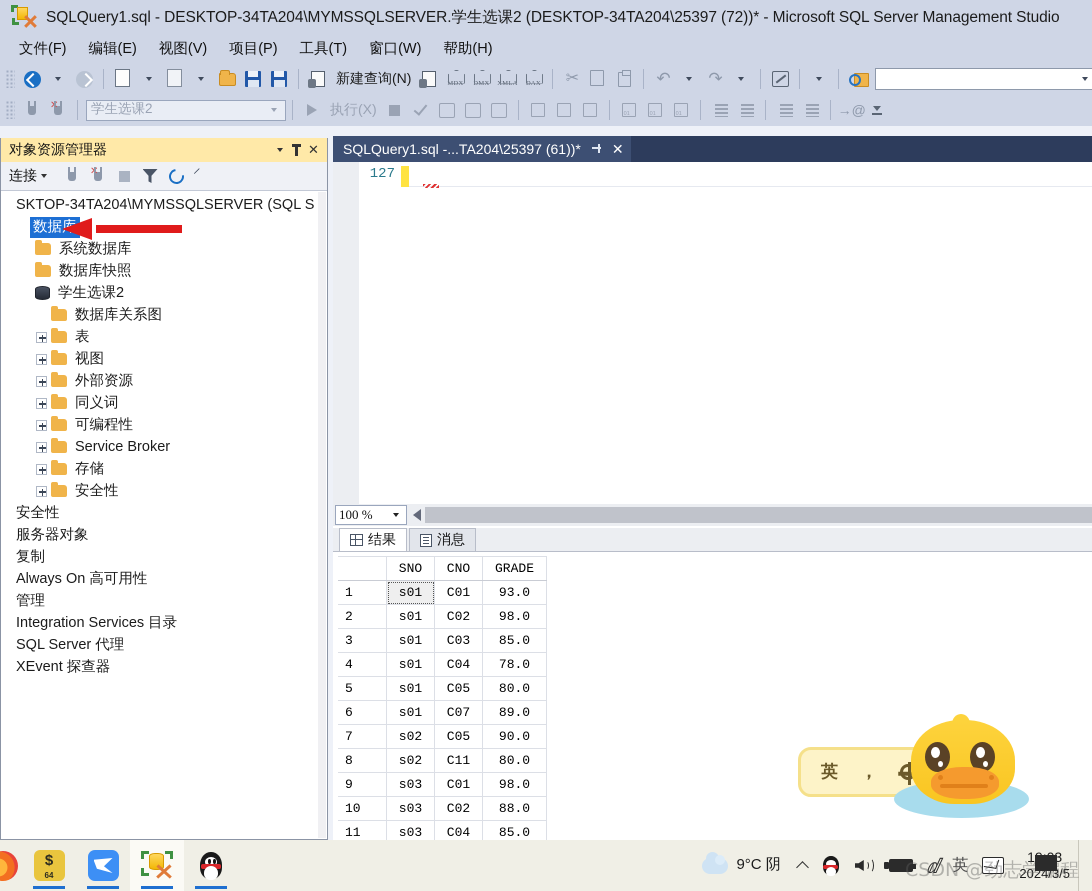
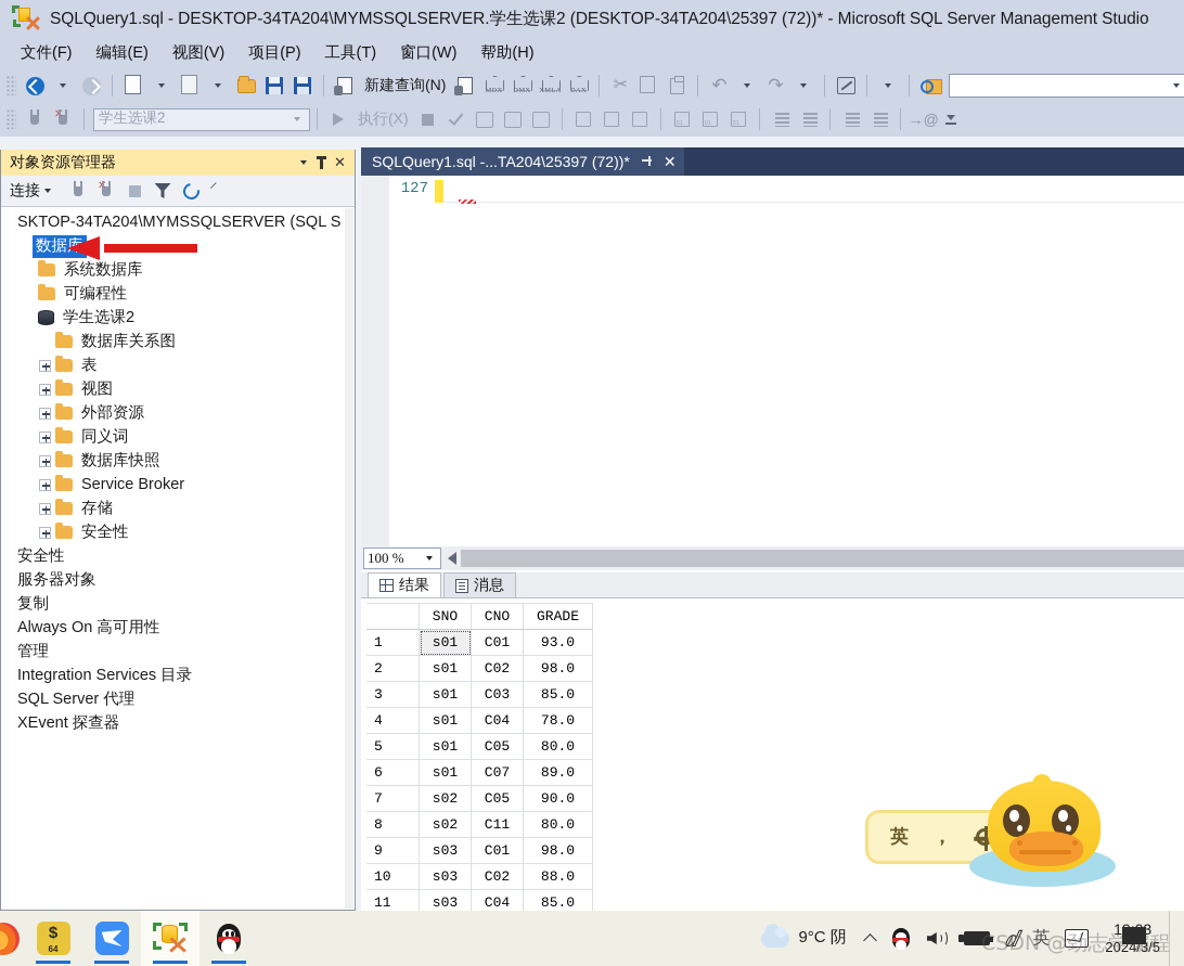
  SQLQuery1.sql - DESKTOP-34TA204\MYMSSQLSERVER.学生选课2 (DESKTOP-34TA204\25397 (72))* - Microsoft SQL Server Management Studio
  文件(F)
  编辑(E)
  视图(V)
  项目(P)
  工具(T)
  窗口(W)
  帮助(H)
  新建查询(N)
  ✂
  ↶
  ↷
  学生选课2
  执行(X)
  →@
  对象资源管理器
  ✕
  连接
  SKTOP-34TA204\MYMSSQLSERVER (SQL S
  数据库
  系统数据库
- 数据库快照
+ 可编程性
  学生选课2
  数据库关系图
  表
  视图
  外部资源
  同义词
- 可编程性
+ 数据库快照
  Service Broker
  存储
  安全性
  安全性
  服务器对象
  复制
  Always On 高可用性
  管理
  Integration Services 目录
  SQL Server 代理
  XEvent 探查器
- SQLQuery1.sql -...TA204\25397 (61))*
+ SQLQuery1.sql -...TA204\25397 (72))*
  ✕
  127
  100 %
  结果
  消息
  	SNO	CNO	GRADE
  1	s01	C01	93.0
  2	s01	C02	98.0
  3	s01	C03	85.0
  4	s01	C04	78.0
  5	s01	C05	80.0
  6	s01	C07	89.0
  7	s02	C05	90.0
  8	s02	C11	80.0
  9	s03	C01	98.0
  10	s03	C02	88.0
  11	s03	C04	85.0
  英
  ，
  $
  64
  9°C 阴
  ⅆ
  英
  2024/3/5
  CSDN @劲志学程
